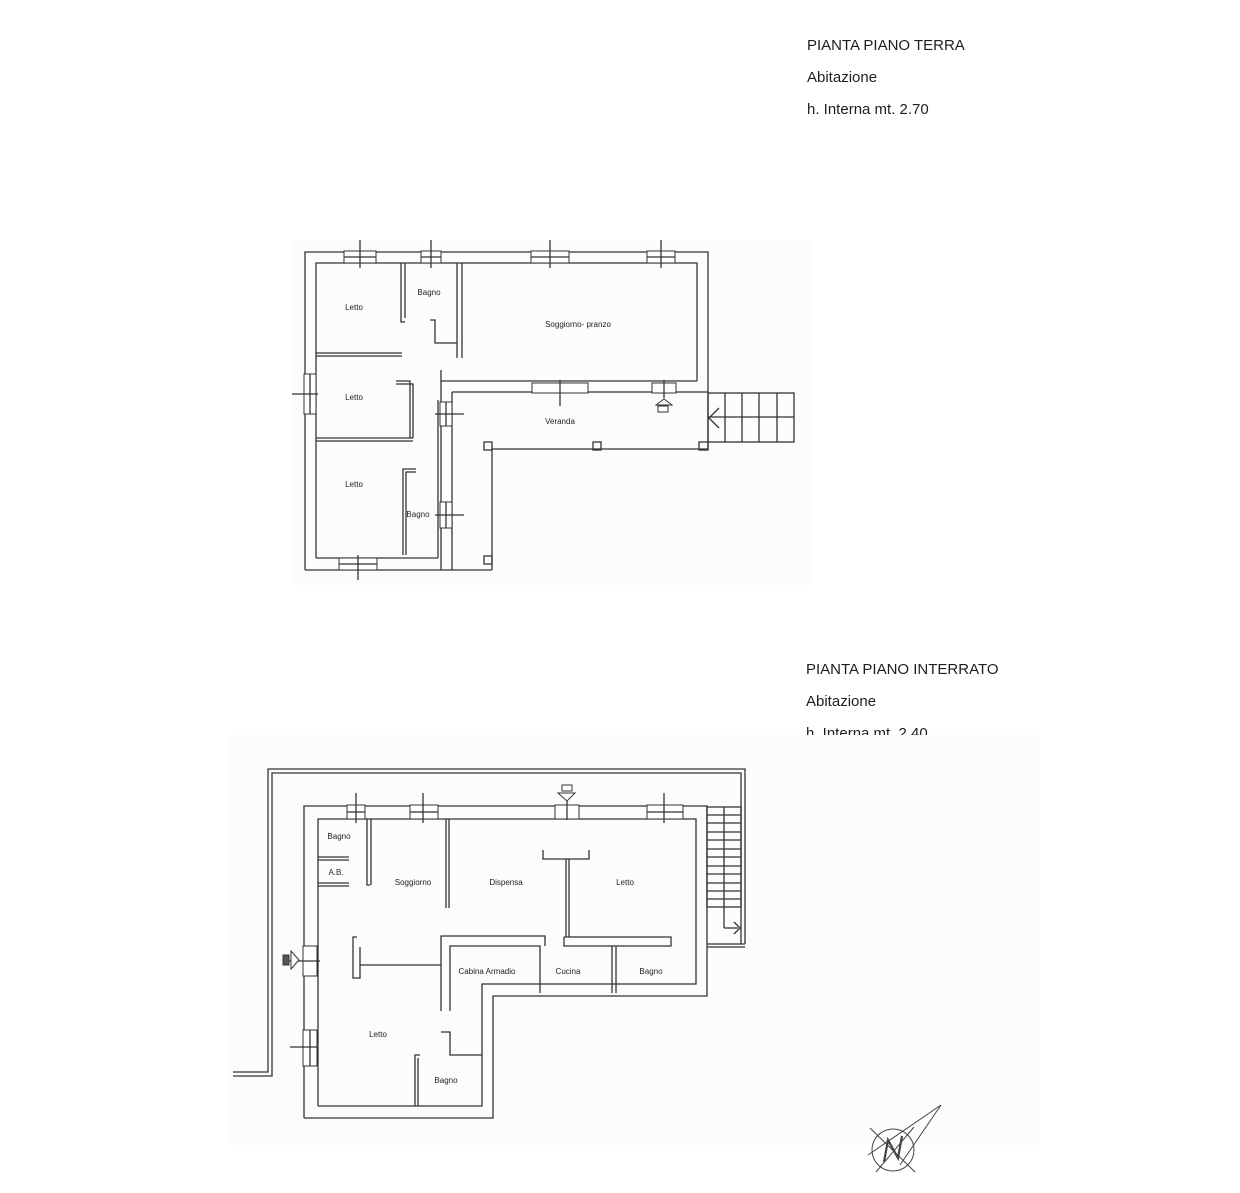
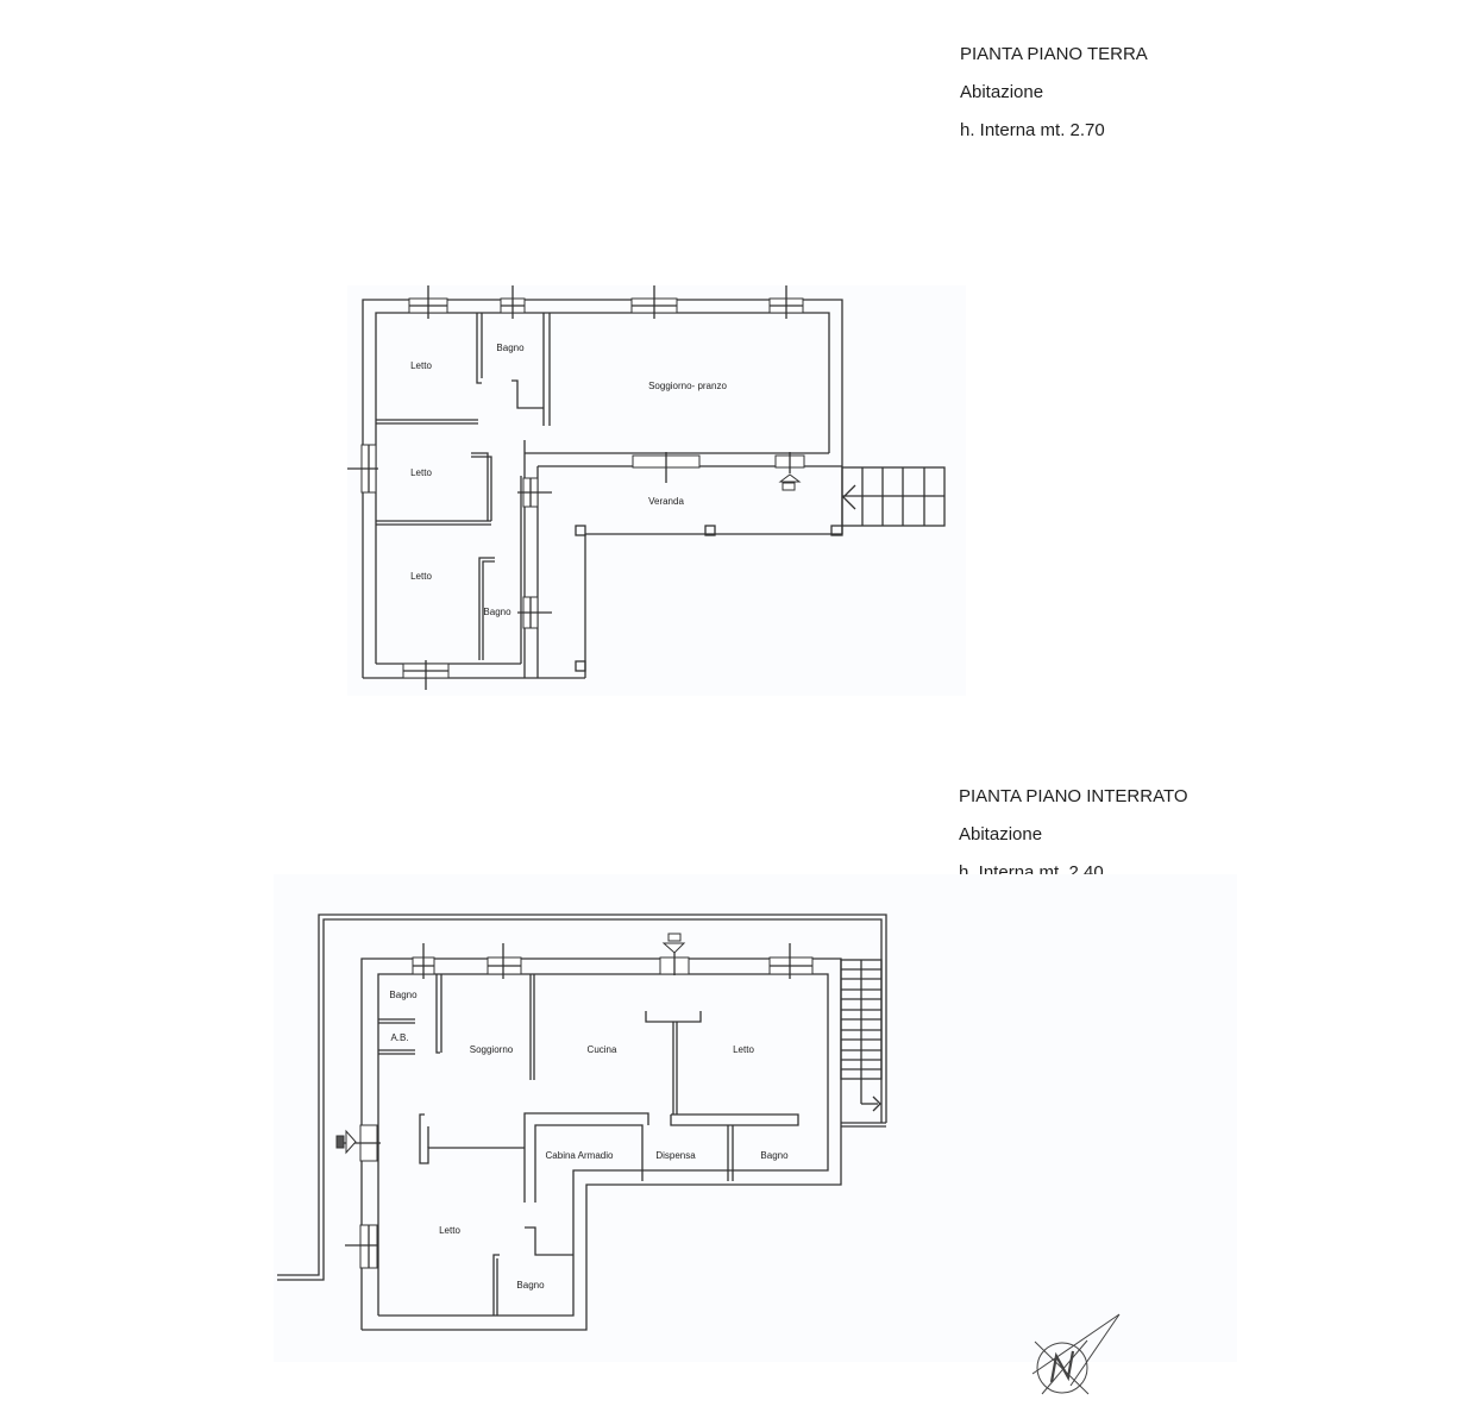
  PIANTA PIANO TERRA
  Abitazione
  h. Interna mt. 2.70
  PIANTA PIANO INTERRATO
  Abitazione
  h. Interna mt. 2.40
  Letto
  Bagno
  Soggiorno- pranzo
  Letto
  Veranda
  Letto
  Bagno
  Bagno
  A.B.
  Soggiorno
- Dispensa
+ Cucina
  Letto
  Cabina Armadio
- Cucina
+ Dispensa
  Bagno
  Letto
  Bagno
